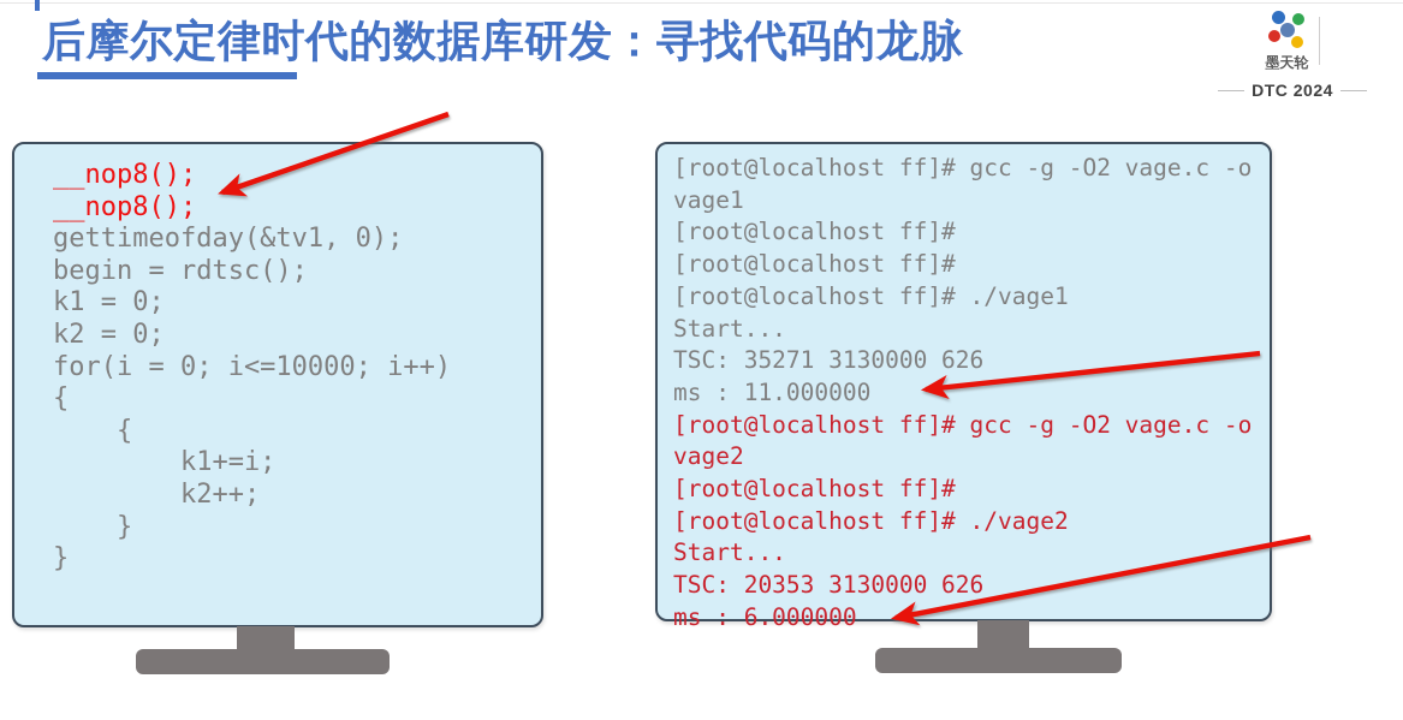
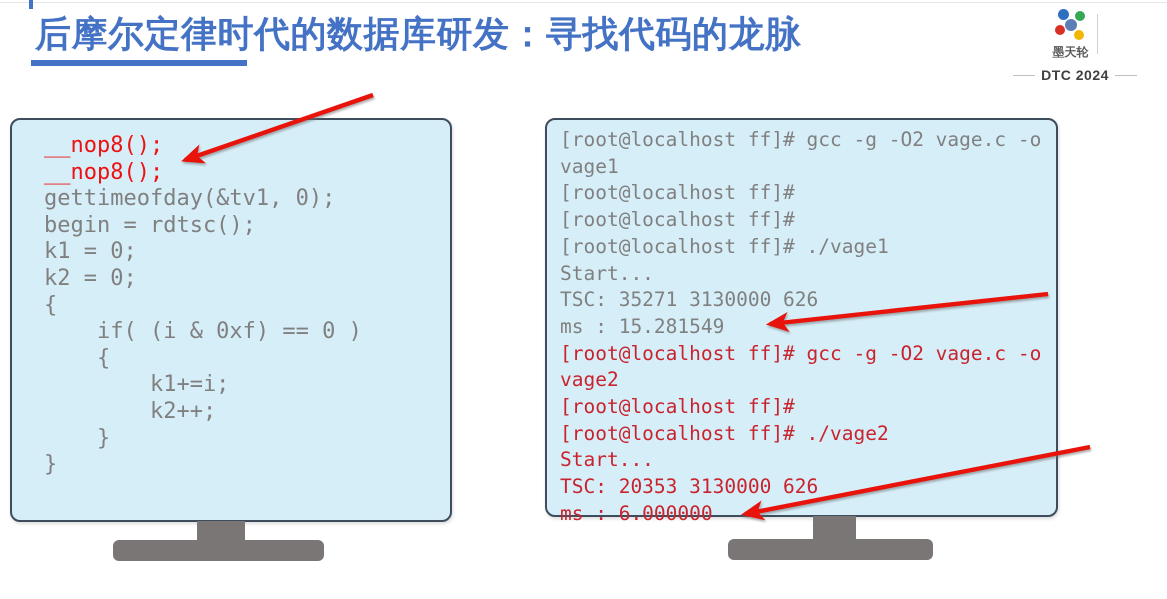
  后摩尔定律时代的数据库研发：寻找代码的龙脉
  墨天轮
  DTC 2024
  __nop8();
  __nop8();
  gettimeofday(&tv1, 0);
  begin = rdtsc();
  k1 = 0;
  k2 = 0;
- for(i = 0; i<=10000; i++)
  {
+ if( (i & 0xf) == 0 )
  {
  k1+=i;
  k2++;
  }
  }
  [root@localhost ff]# gcc -g -O2 vage.c -o
  vage1
  [root@localhost ff]#
  [root@localhost ff]#
  [root@localhost ff]# ./vage1
  Start...
  TSC: 35271 3130000 626
- ms : 11.000000
+ ms : 15.281549
  [root@localhost ff]# gcc -g -O2 vage.c -o
  vage2
  [root@localhost ff]#
  [root@localhost ff]# ./vage2
  Start...
  TSC: 20353 3130000 626
  ms : 6.000000
